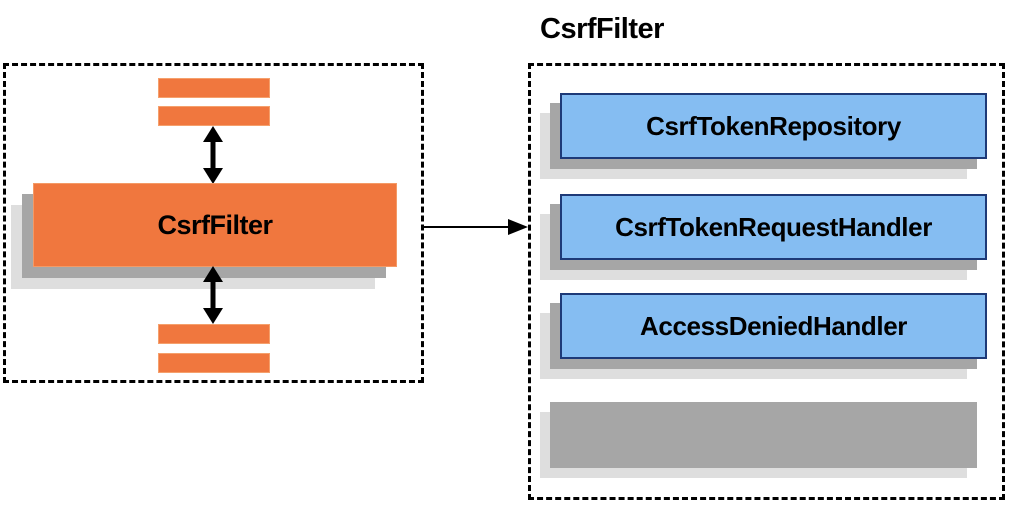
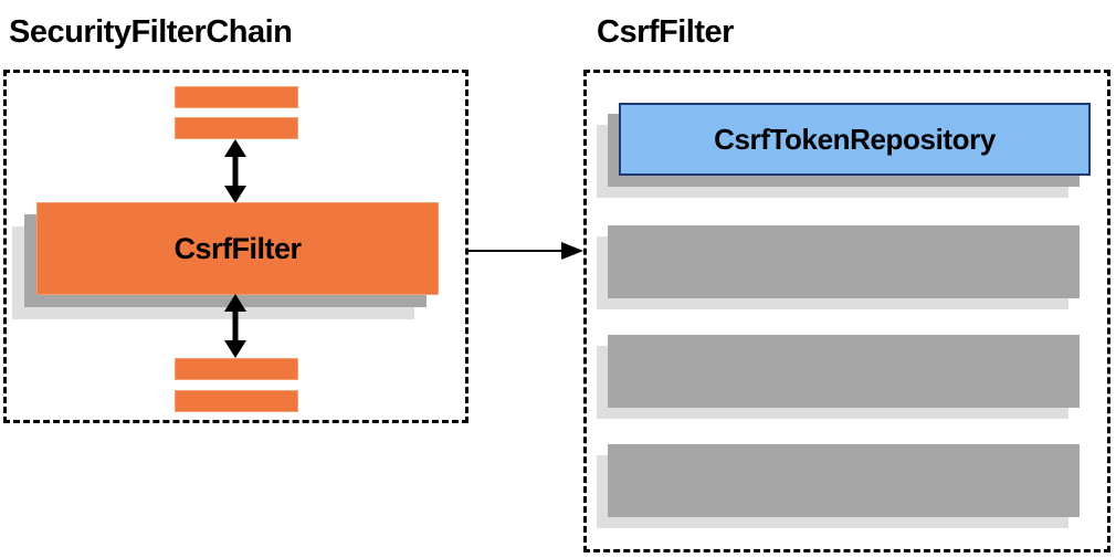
+ SecurityFilterChain
  CsrfFilter
  CsrfFilter
  CsrfTokenRepository
- CsrfTokenRequestHandler
- AccessDeniedHandler
